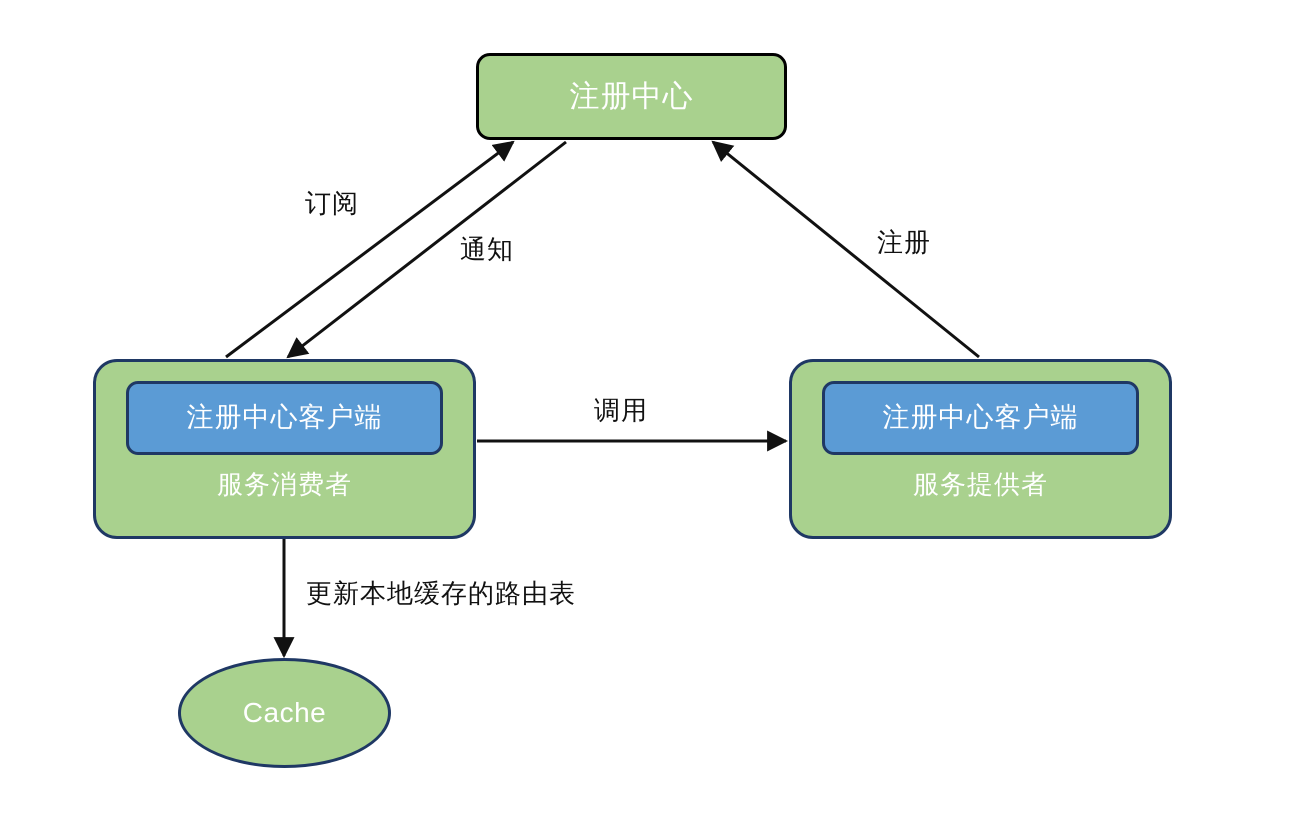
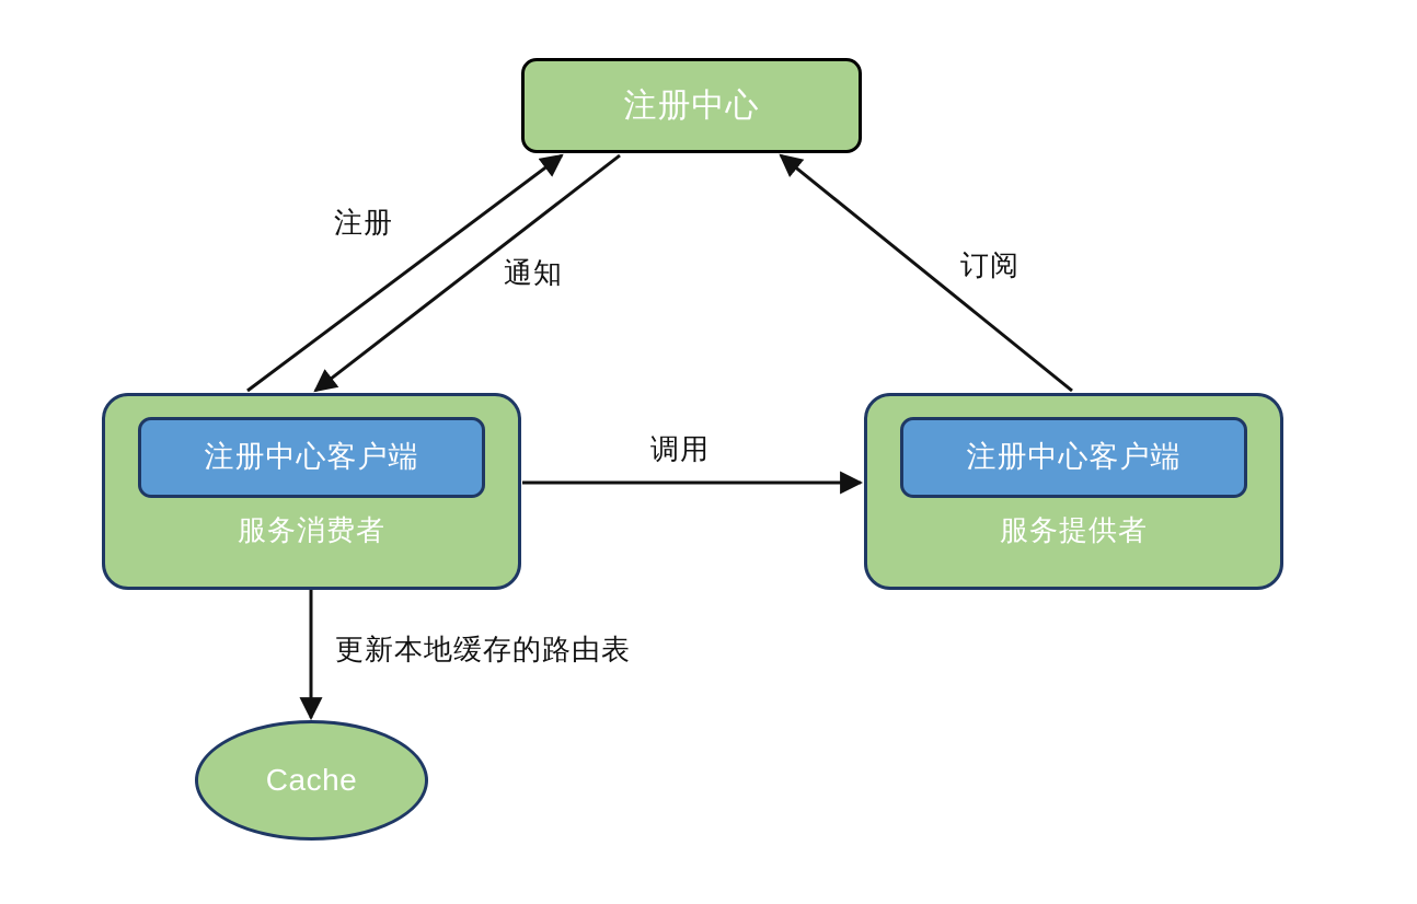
  注册中心
  注册中心客户端
  服务消费者
  注册中心客户端
  服务提供者
  Cache
- 订阅
+ 注册
  通知
- 注册
+ 订阅
  调用
  更新本地缓存的路由表
